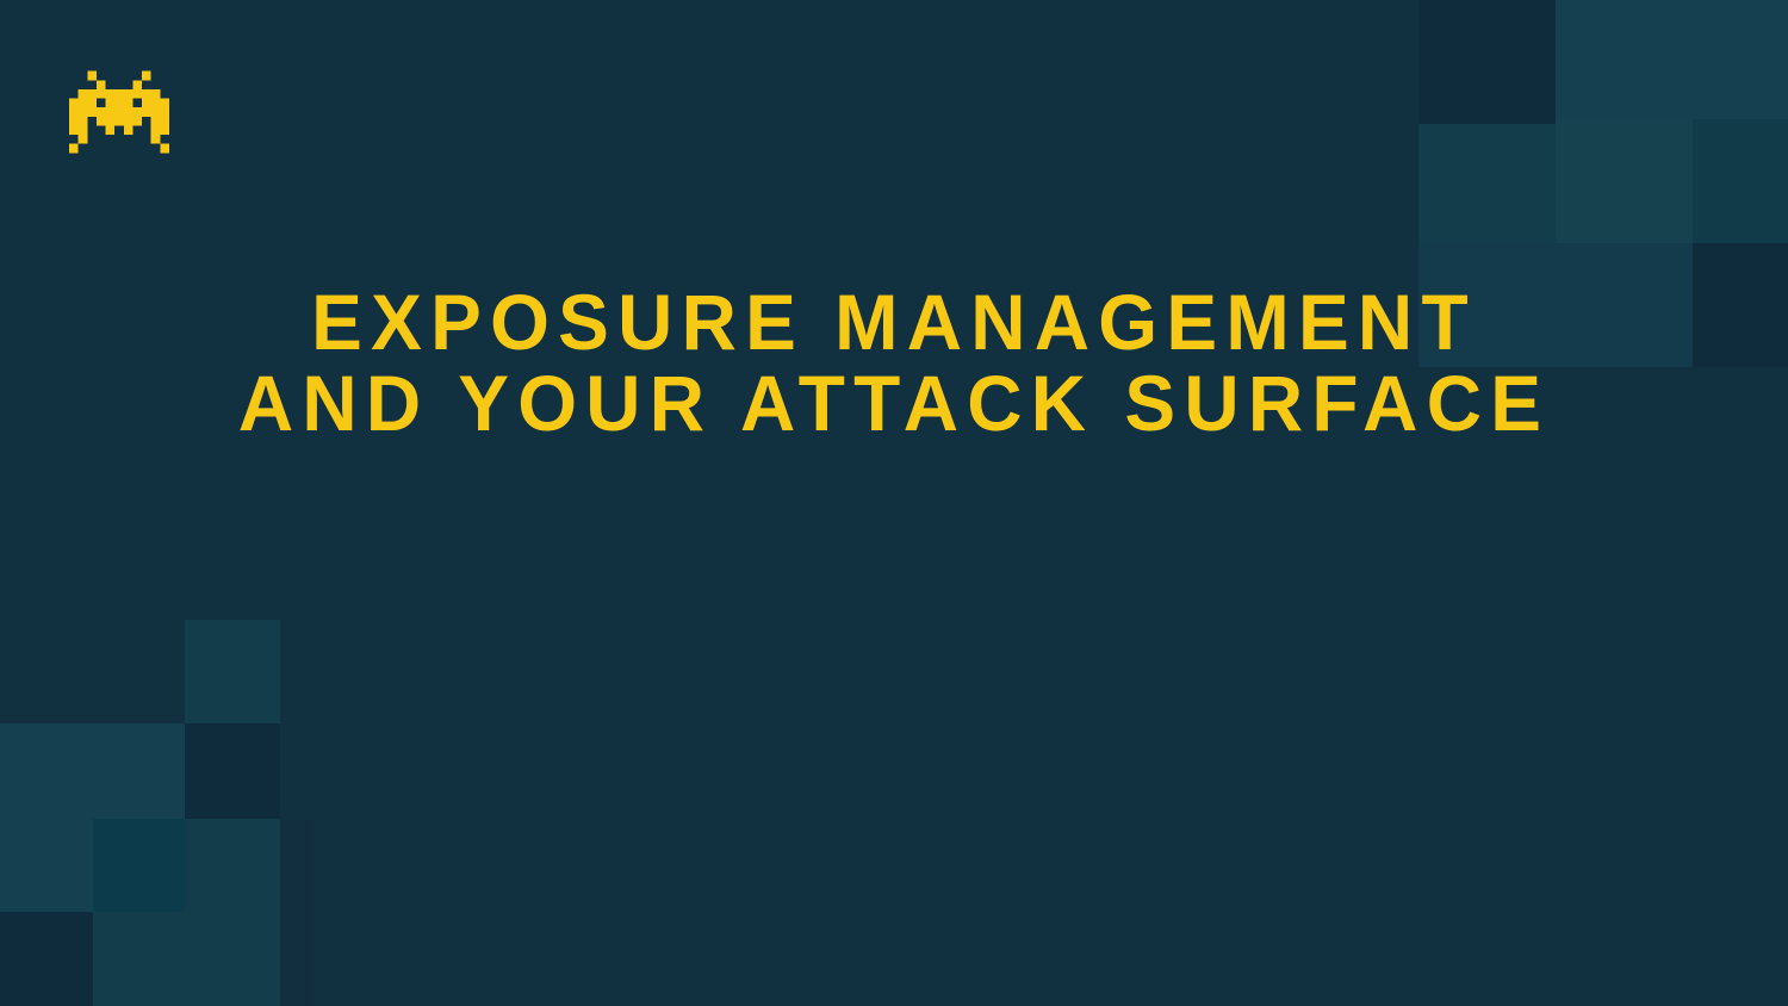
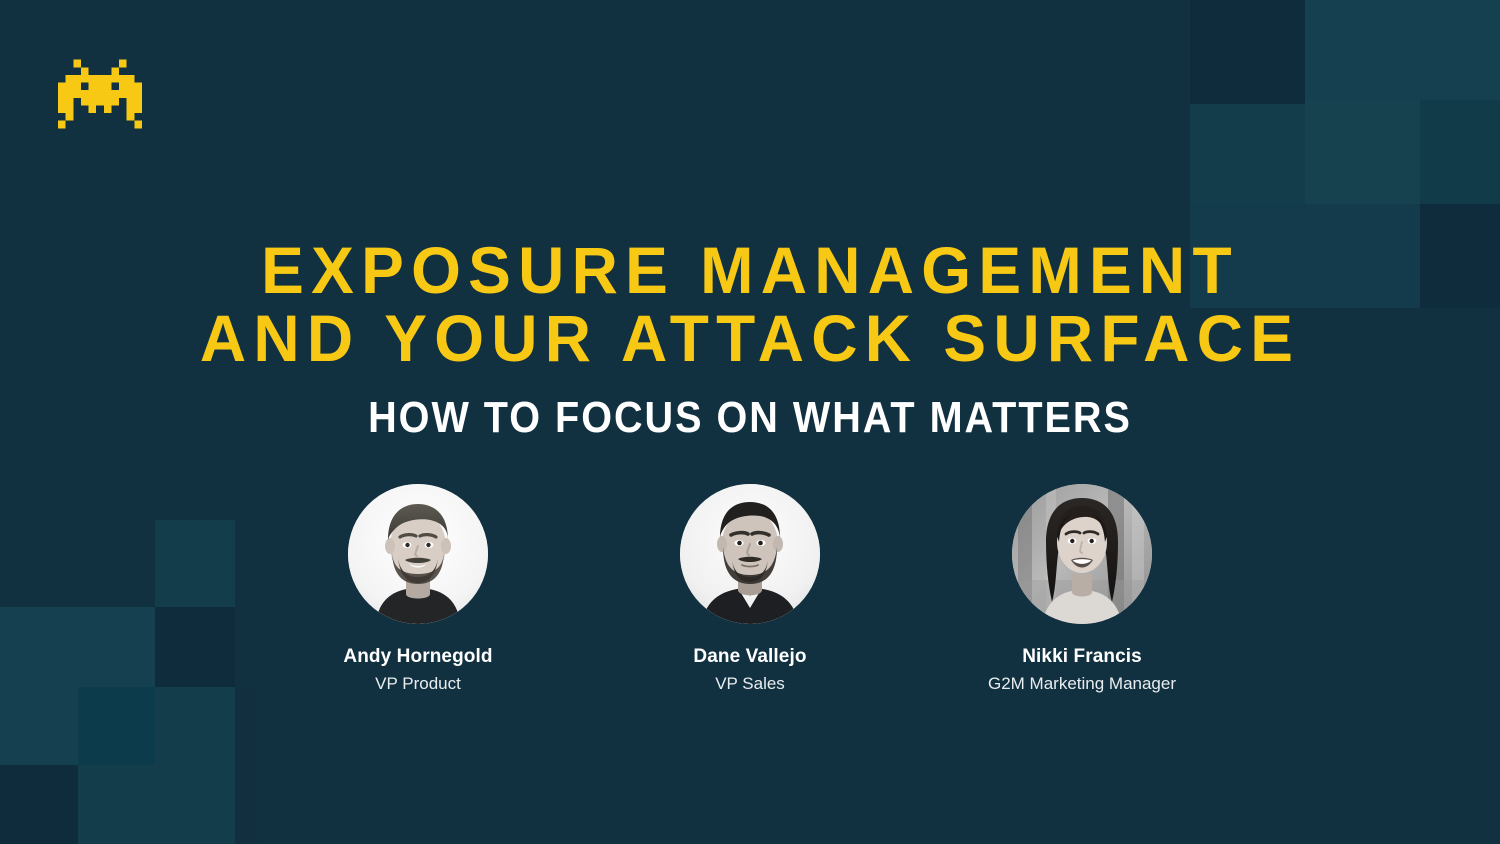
  EXPOSURE MANAGEMENT
  AND YOUR ATTACK SURFACE
+ HOW TO FOCUS ON WHAT MATTERS
+ Andy Hornegold
+ VP Product
+ Dane Vallejo
+ VP Sales
+ Nikki Francis
+ G2M Marketing Manager
